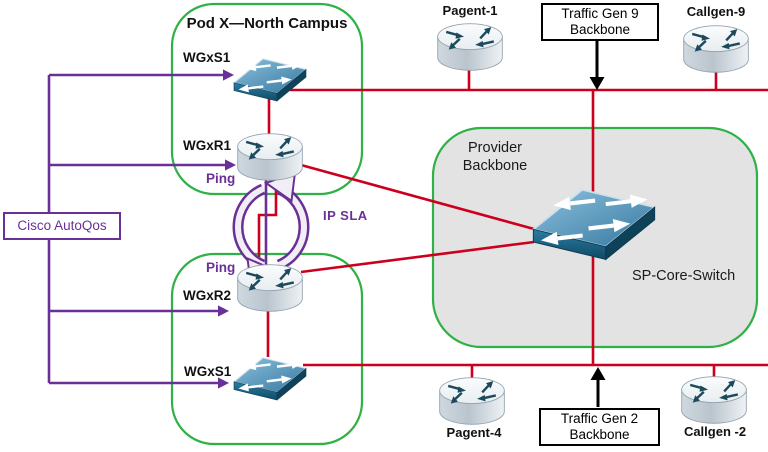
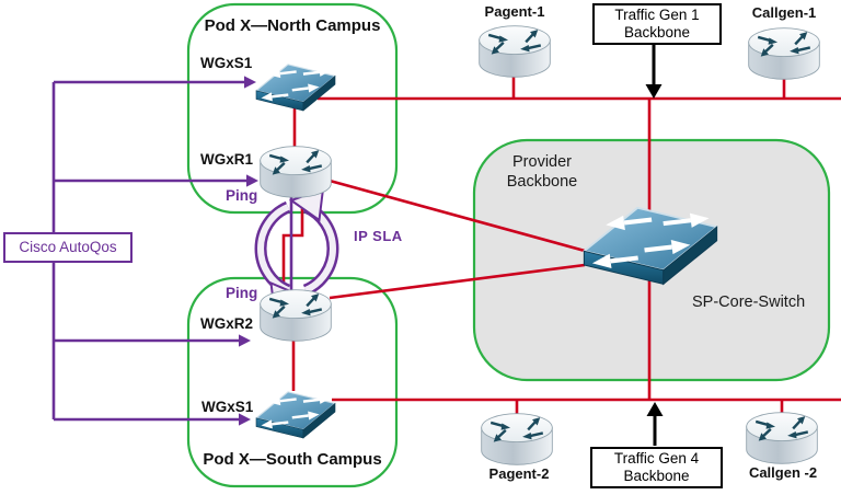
  Pod X—North Campus
  WGxS1
  WGxR1
  Ping
  Ping
  IP SLA
  WGxR2
  WGxS1
+ Pod X—South Campus
  Cisco AutoQos
  Provider
  Backbone
  SP-Core-Switch
- Traffic Gen 9
+ Traffic Gen 1
  Backbone
- Traffic Gen 2
+ Traffic Gen 4
  Backbone
  Pagent-1
- Callgen-9
+ Callgen-1
- Pagent-4
+ Pagent-2
  Callgen -2
